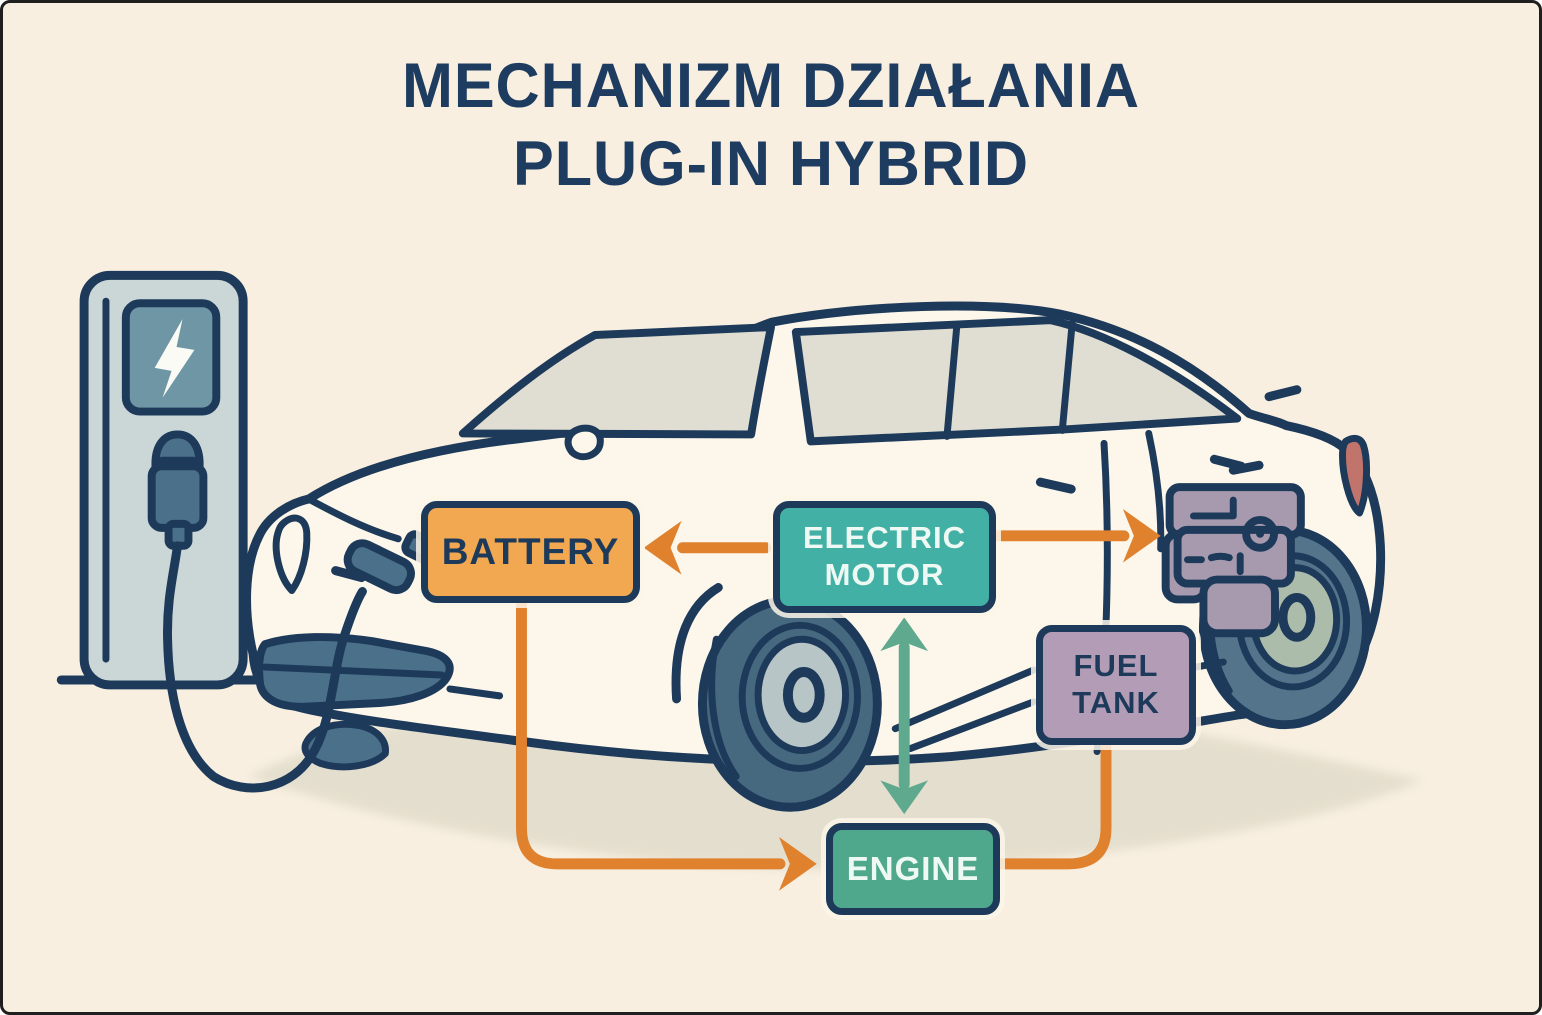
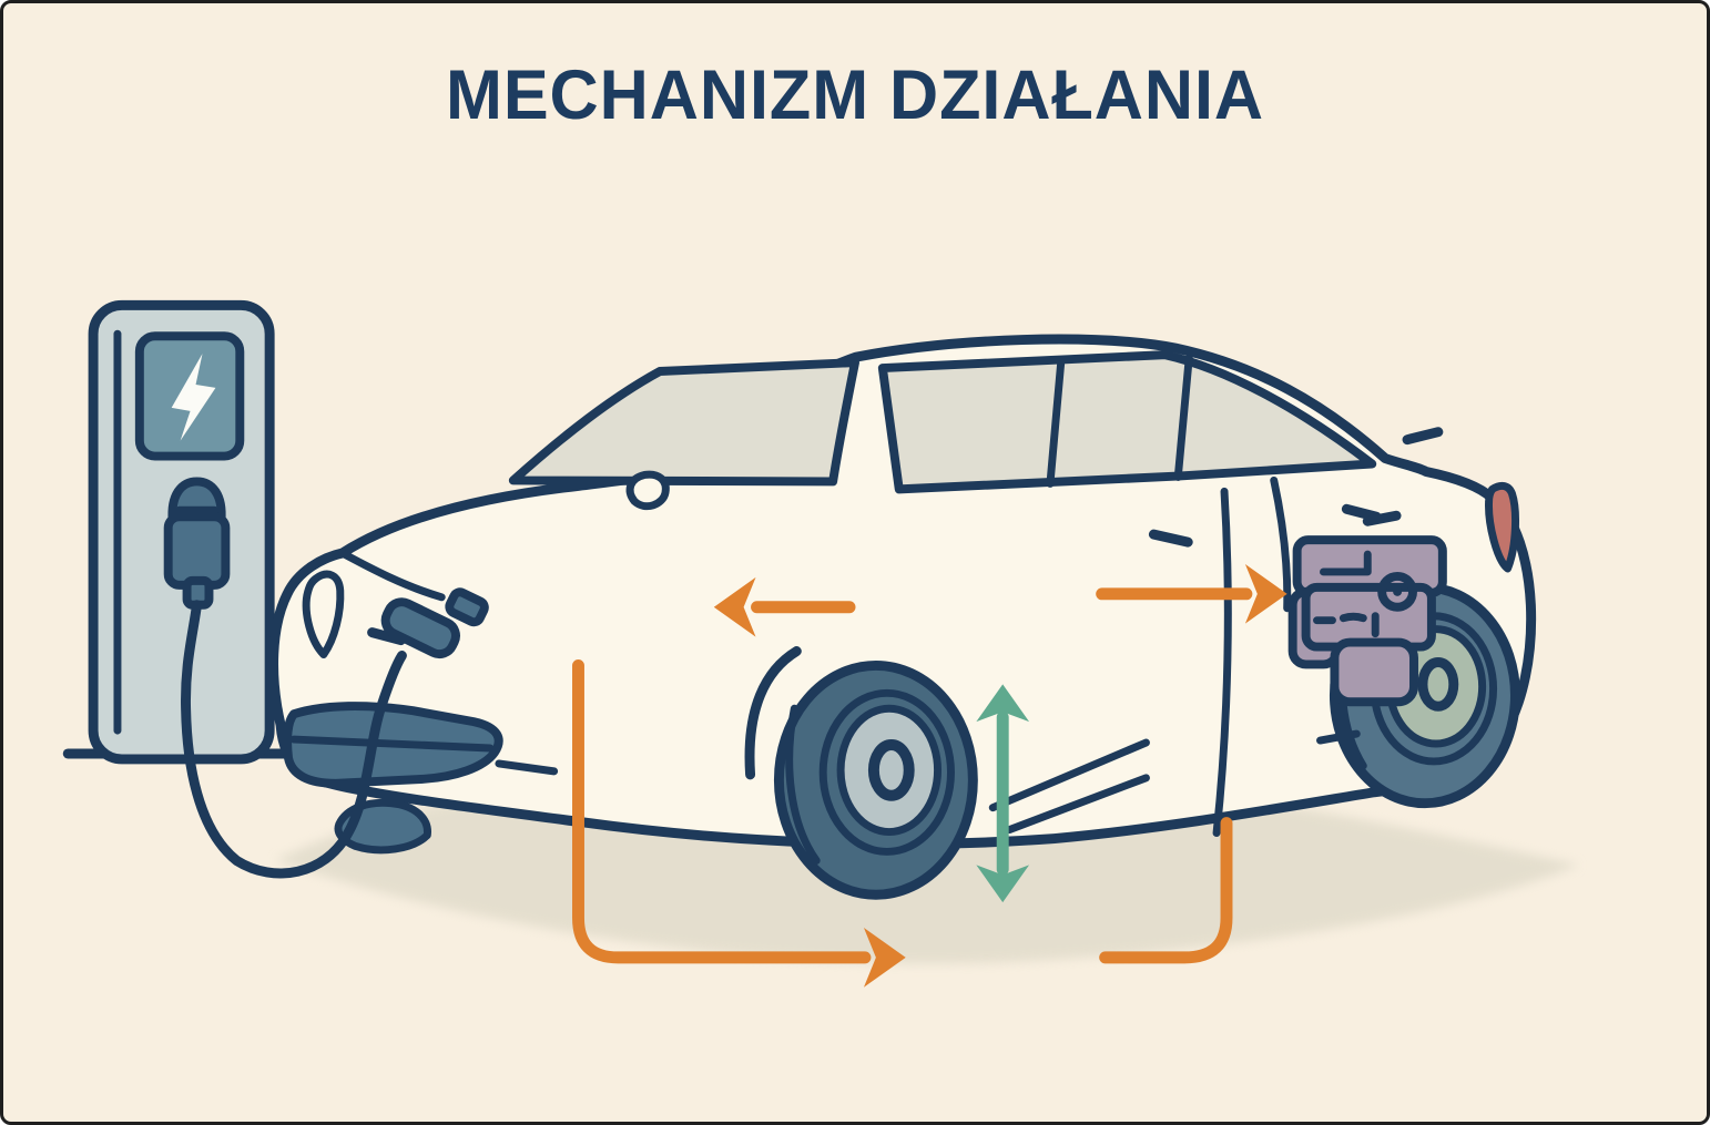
  MECHANIZM DZIAŁANIA
- PLUG-IN HYBRID
- BATTERY
- ELECTRIC
- MOTOR
- FUEL
- TANK
- ENGINE
